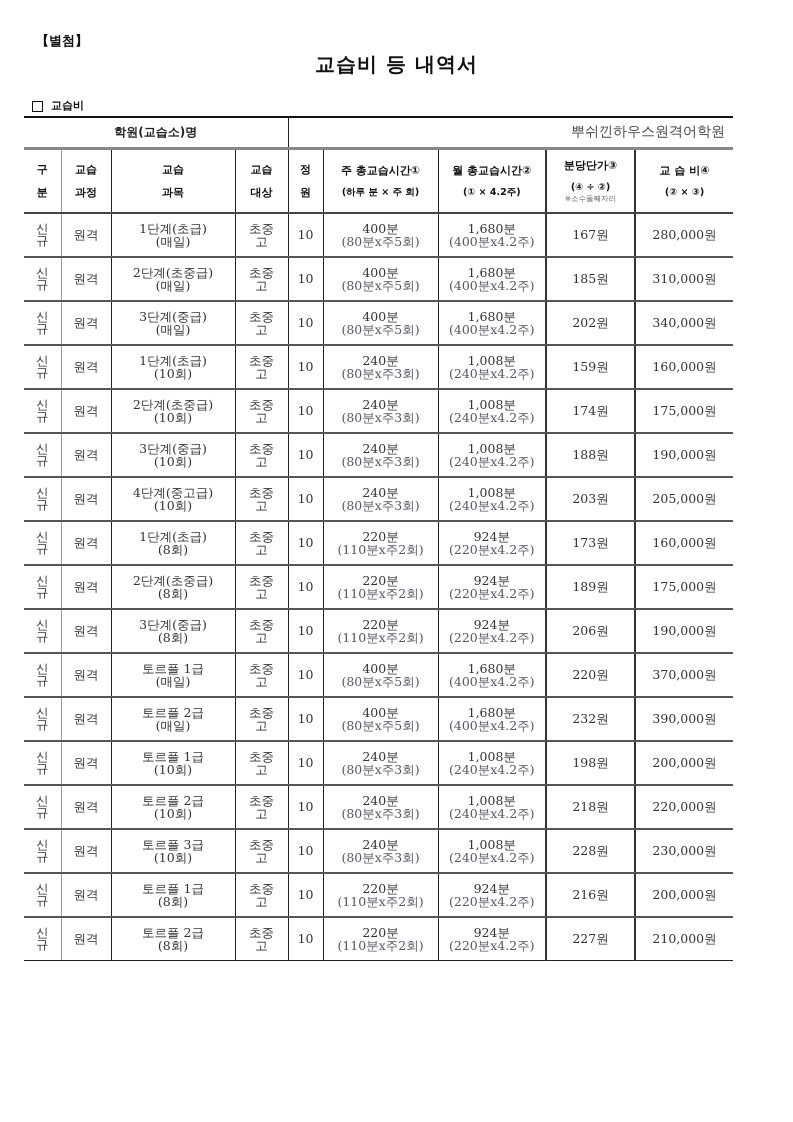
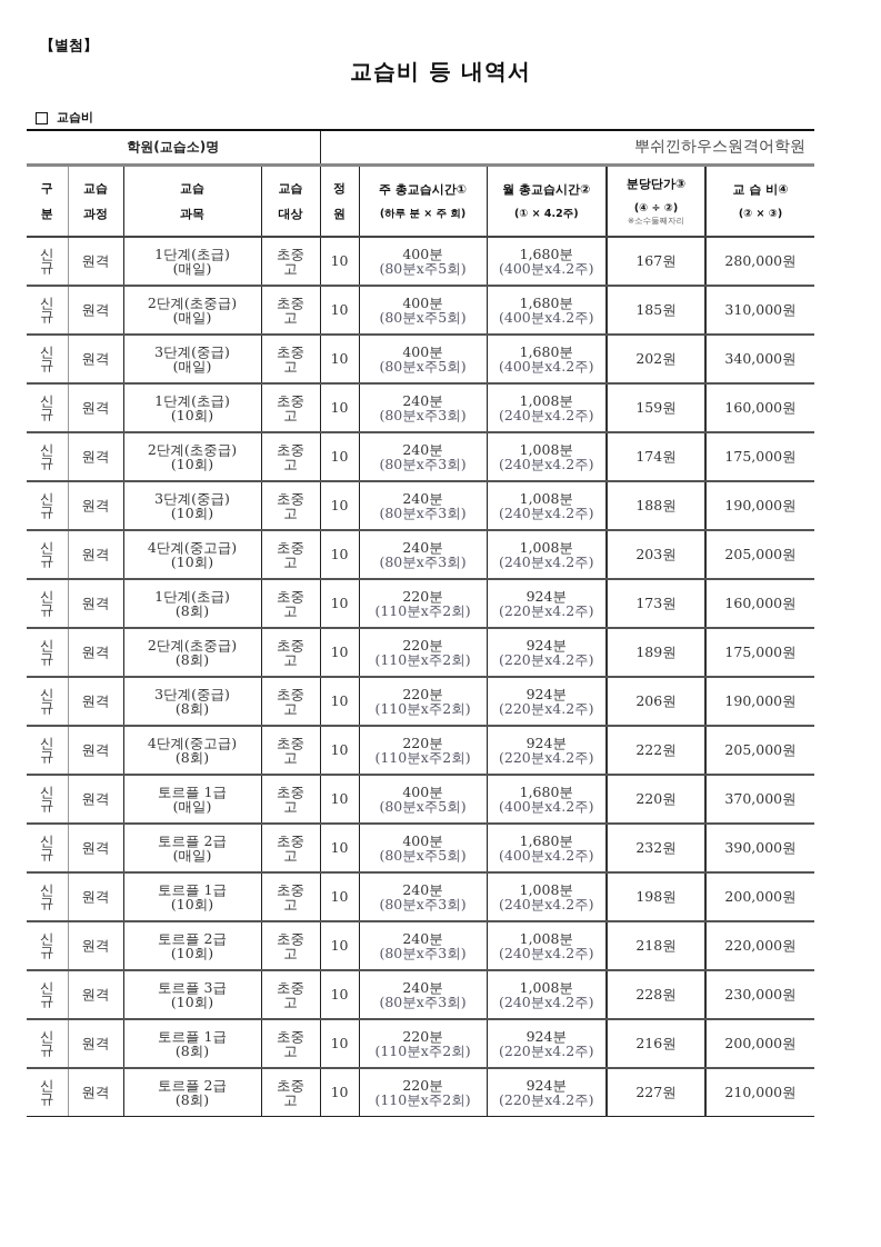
  【별첨】
  교습비 등 내역서
  교습비
  학원(교습소)명	뿌쉬낀하우스원격어학원
  구분	교습과정	교습과목	교습대상	정원	주 총교습시간①(하루 분 × 주 회)	월 총교습시간②(① × 4.2주)	분당단가③(④ ÷ ②)※소수둘째자리	교 습 비④(② × ③)
  신규	원격	1단계(초급)(매일)	초중고	10	400분(80분x주5회)	1,680분(400분x4.2주)	167원	280,000원
  신규	원격	2단계(초중급)(매일)	초중고	10	400분(80분x주5회)	1,680분(400분x4.2주)	185원	310,000원
  신규	원격	3단계(중급)(매일)	초중고	10	400분(80분x주5회)	1,680분(400분x4.2주)	202원	340,000원
  신규	원격	1단계(초급)(10회)	초중고	10	240분(80분x주3회)	1,008분(240분x4.2주)	159원	160,000원
  신규	원격	2단계(초중급)(10회)	초중고	10	240분(80분x주3회)	1,008분(240분x4.2주)	174원	175,000원
  신규	원격	3단계(중급)(10회)	초중고	10	240분(80분x주3회)	1,008분(240분x4.2주)	188원	190,000원
  신규	원격	4단계(중고급)(10회)	초중고	10	240분(80분x주3회)	1,008분(240분x4.2주)	203원	205,000원
  신규	원격	1단계(초급)(8회)	초중고	10	220분(110분x주2회)	924분(220분x4.2주)	173원	160,000원
  신규	원격	2단계(초중급)(8회)	초중고	10	220분(110분x주2회)	924분(220분x4.2주)	189원	175,000원
  신규	원격	3단계(중급)(8회)	초중고	10	220분(110분x주2회)	924분(220분x4.2주)	206원	190,000원
+ 신규	원격	4단계(중고급)(8회)	초중고	10	220분(110분x주2회)	924분(220분x4.2주)	222원	205,000원
  신규	원격	토르플 1급(매일)	초중고	10	400분(80분x주5회)	1,680분(400분x4.2주)	220원	370,000원
  신규	원격	토르플 2급(매일)	초중고	10	400분(80분x주5회)	1,680분(400분x4.2주)	232원	390,000원
  신규	원격	토르플 1급(10회)	초중고	10	240분(80분x주3회)	1,008분(240분x4.2주)	198원	200,000원
  신규	원격	토르플 2급(10회)	초중고	10	240분(80분x주3회)	1,008분(240분x4.2주)	218원	220,000원
  신규	원격	토르플 3급(10회)	초중고	10	240분(80분x주3회)	1,008분(240분x4.2주)	228원	230,000원
  신규	원격	토르플 1급(8회)	초중고	10	220분(110분x주2회)	924분(220분x4.2주)	216원	200,000원
  신규	원격	토르플 2급(8회)	초중고	10	220분(110분x주2회)	924분(220분x4.2주)	227원	210,000원
